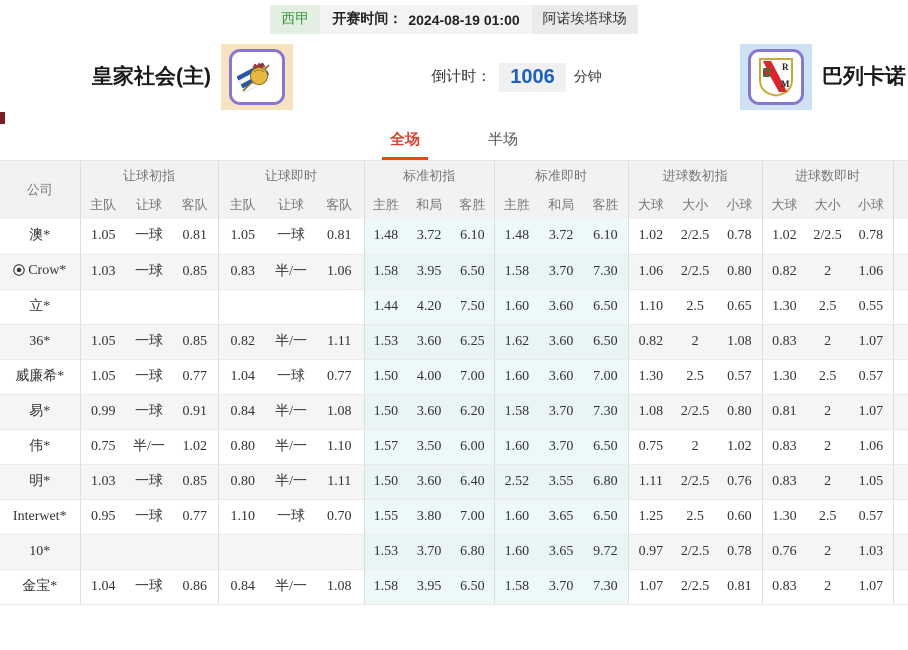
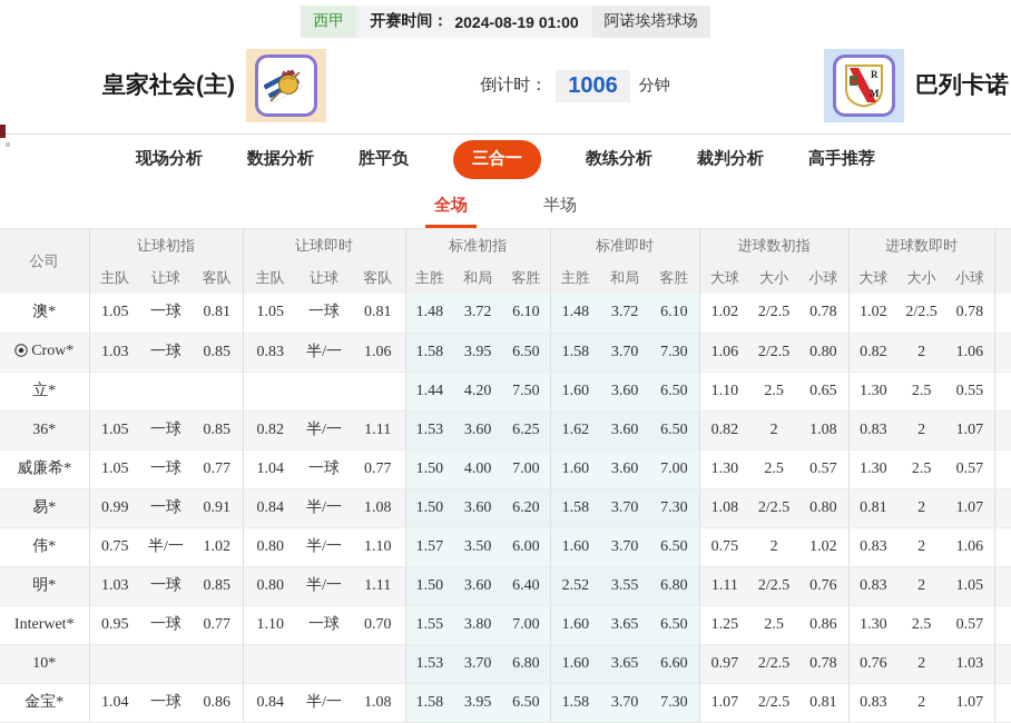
  西甲
  开赛时间：
  2024-08-19 01:00
  阿诺埃塔球场
  皇家社会(主)
  倒计时：
  1006
  分钟
  R
  M
  巴列卡诺
+ 现场分析
+ 数据分析
+ 胜平负
+ 三合一
+ 教练分析
+ 裁判分析
+ 高手推荐
  全场
  半场
  公司	让球初指	让球即时	标准初指	标准即时	进球数初指	进球数即时
  主队	让球	客队	主队	让球	客队	主胜	和局	客胜	主胜	和局	客胜	大球	大小	小球	大球	大小	小球
  澳*	1.05	一球	0.81	1.05	一球	0.81	1.48	3.72	6.10	1.48	3.72	6.10	1.02	2/2.5	0.78	1.02	2/2.5	0.78
  Crow*	1.03	一球	0.85	0.83	半/一	1.06	1.58	3.95	6.50	1.58	3.70	7.30	1.06	2/2.5	0.80	0.82	2	1.06
  立*							1.44	4.20	7.50	1.60	3.60	6.50	1.10	2.5	0.65	1.30	2.5	0.55
  36*	1.05	一球	0.85	0.82	半/一	1.11	1.53	3.60	6.25	1.62	3.60	6.50	0.82	2	1.08	0.83	2	1.07
  威廉希*	1.05	一球	0.77	1.04	一球	0.77	1.50	4.00	7.00	1.60	3.60	7.00	1.30	2.5	0.57	1.30	2.5	0.57
  易*	0.99	一球	0.91	0.84	半/一	1.08	1.50	3.60	6.20	1.58	3.70	7.30	1.08	2/2.5	0.80	0.81	2	1.07
  伟*	0.75	半/一	1.02	0.80	半/一	1.10	1.57	3.50	6.00	1.60	3.70	6.50	0.75	2	1.02	0.83	2	1.06
  明*	1.03	一球	0.85	0.80	半/一	1.11	1.50	3.60	6.40	2.52	3.55	6.80	1.11	2/2.5	0.76	0.83	2	1.05
- Interwet*	0.95	一球	0.77	1.10	一球	0.70	1.55	3.80	7.00	1.60	3.65	6.50	1.25	2.5	0.60	1.30	2.5	0.57
+ Interwet*	0.95	一球	0.77	1.10	一球	0.70	1.55	3.80	7.00	1.60	3.65	6.50	1.25	2.5	0.86	1.30	2.5	0.57
- 10*							1.53	3.70	6.80	1.60	3.65	9.72	0.97	2/2.5	0.78	0.76	2	1.03
+ 10*							1.53	3.70	6.80	1.60	3.65	6.60	0.97	2/2.5	0.78	0.76	2	1.03
  金宝*	1.04	一球	0.86	0.84	半/一	1.08	1.58	3.95	6.50	1.58	3.70	7.30	1.07	2/2.5	0.81	0.83	2	1.07
